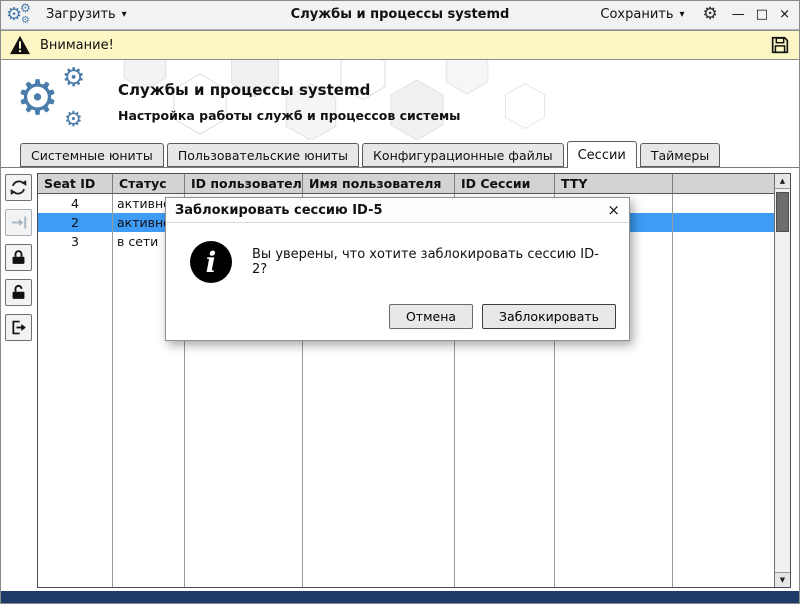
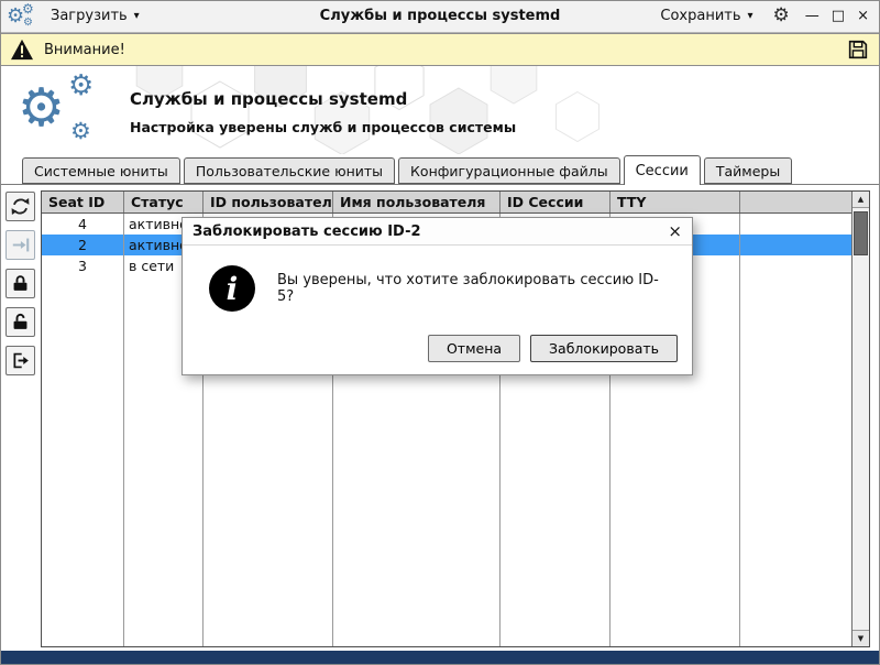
  ⚙
  ⚙
  ⚙
  Загрузить
  ▾
  Службы и процессы systemd
  Сохранить
  ▾
  ⚙
  —
  □
  ×
  Внимание!
  ⚙
  ⚙
  ⚙
  Службы и процессы systemd
- Настройка работы служб и процессов системы
+ Настройка уверены служб и процессов системы
  Системные юниты
  Пользовательские юниты
  Конфигурационные файлы
  Сессии
  Таймеры
  Seat ID
  Статус
  ID пользовател
  Имя пользователя
  ID Сессии
  TTY
  4
  активн
  2
  активн
  3
  в сети
  ▲
  ▼
- Заблокировать сессию ID-5
+ Заблокировать сессию ID-2
  ×
  i
- Вы уверены, что хотите заблокировать сессию ID-2?
+ Вы уверены, что хотите заблокировать сессию ID-5?
  Отмена
  Заблокировать
